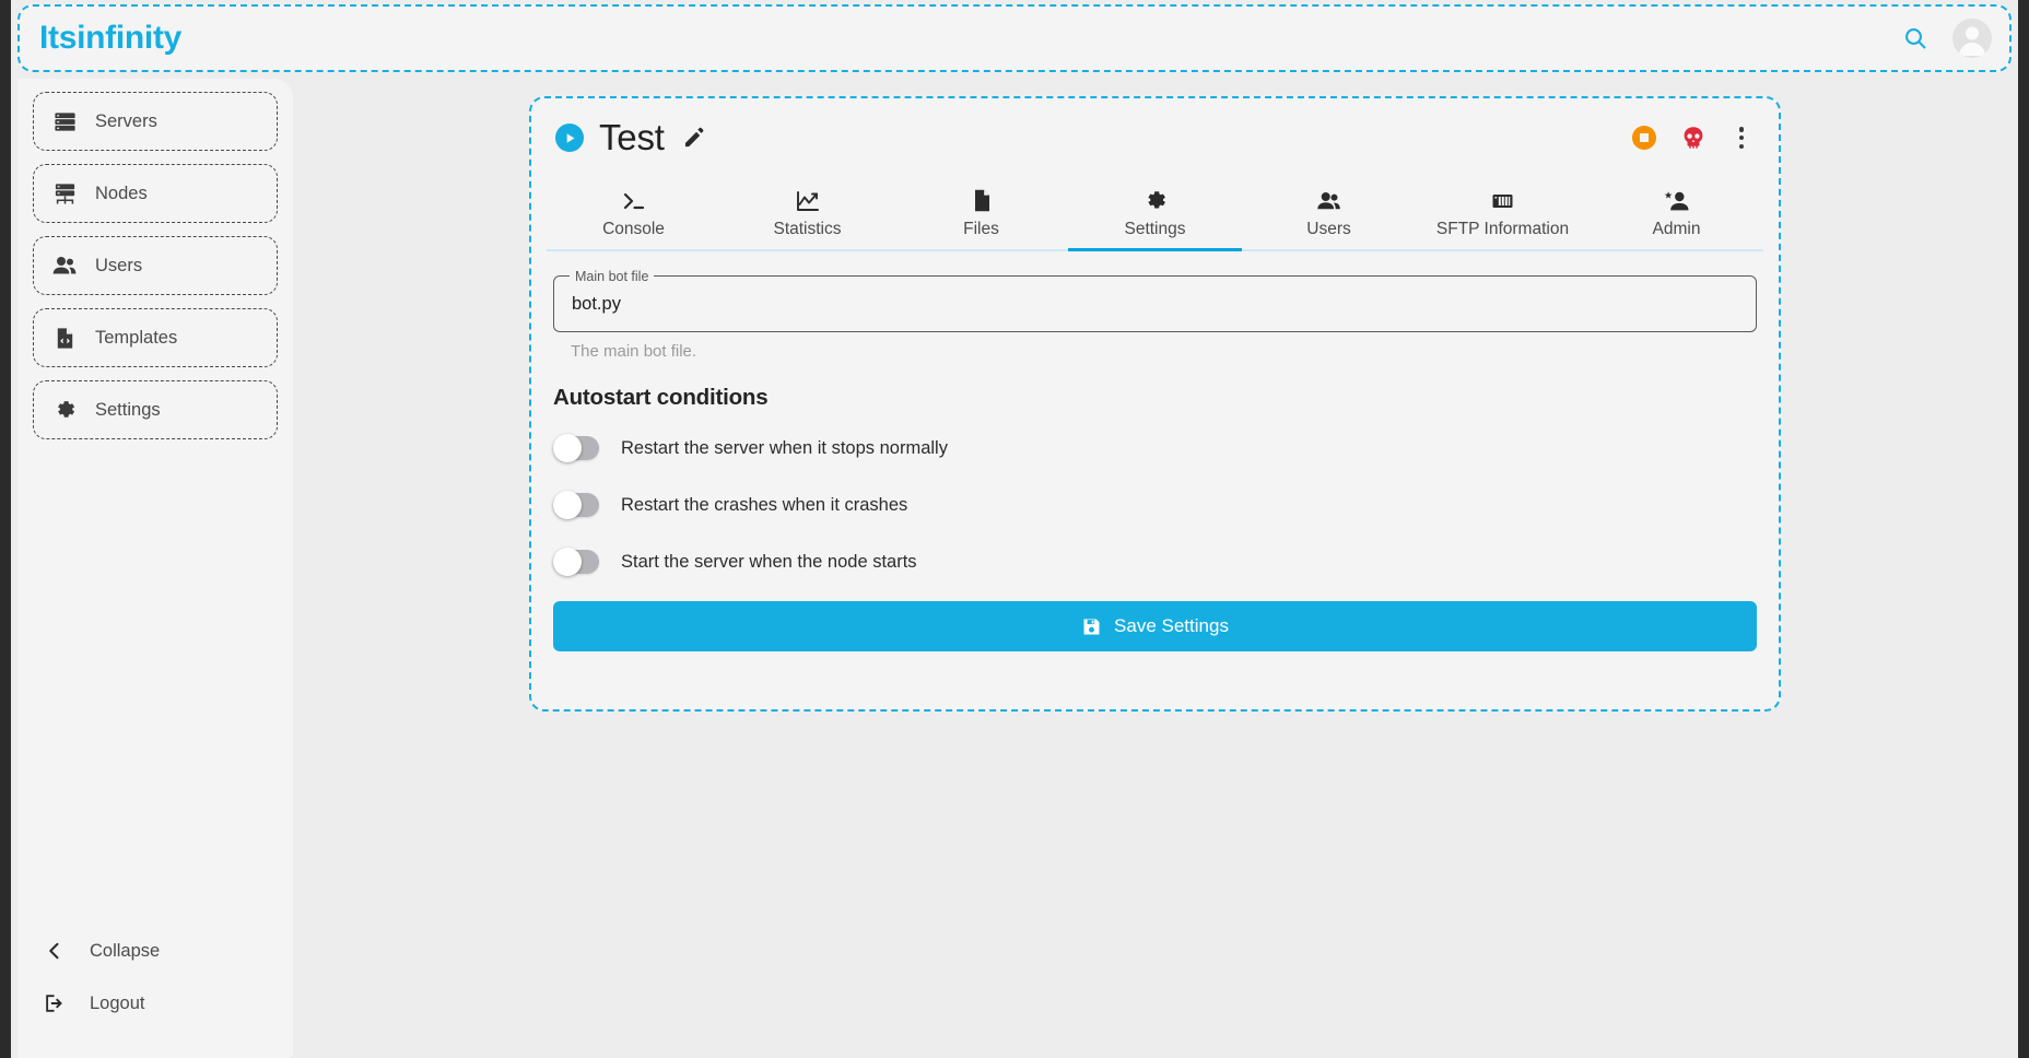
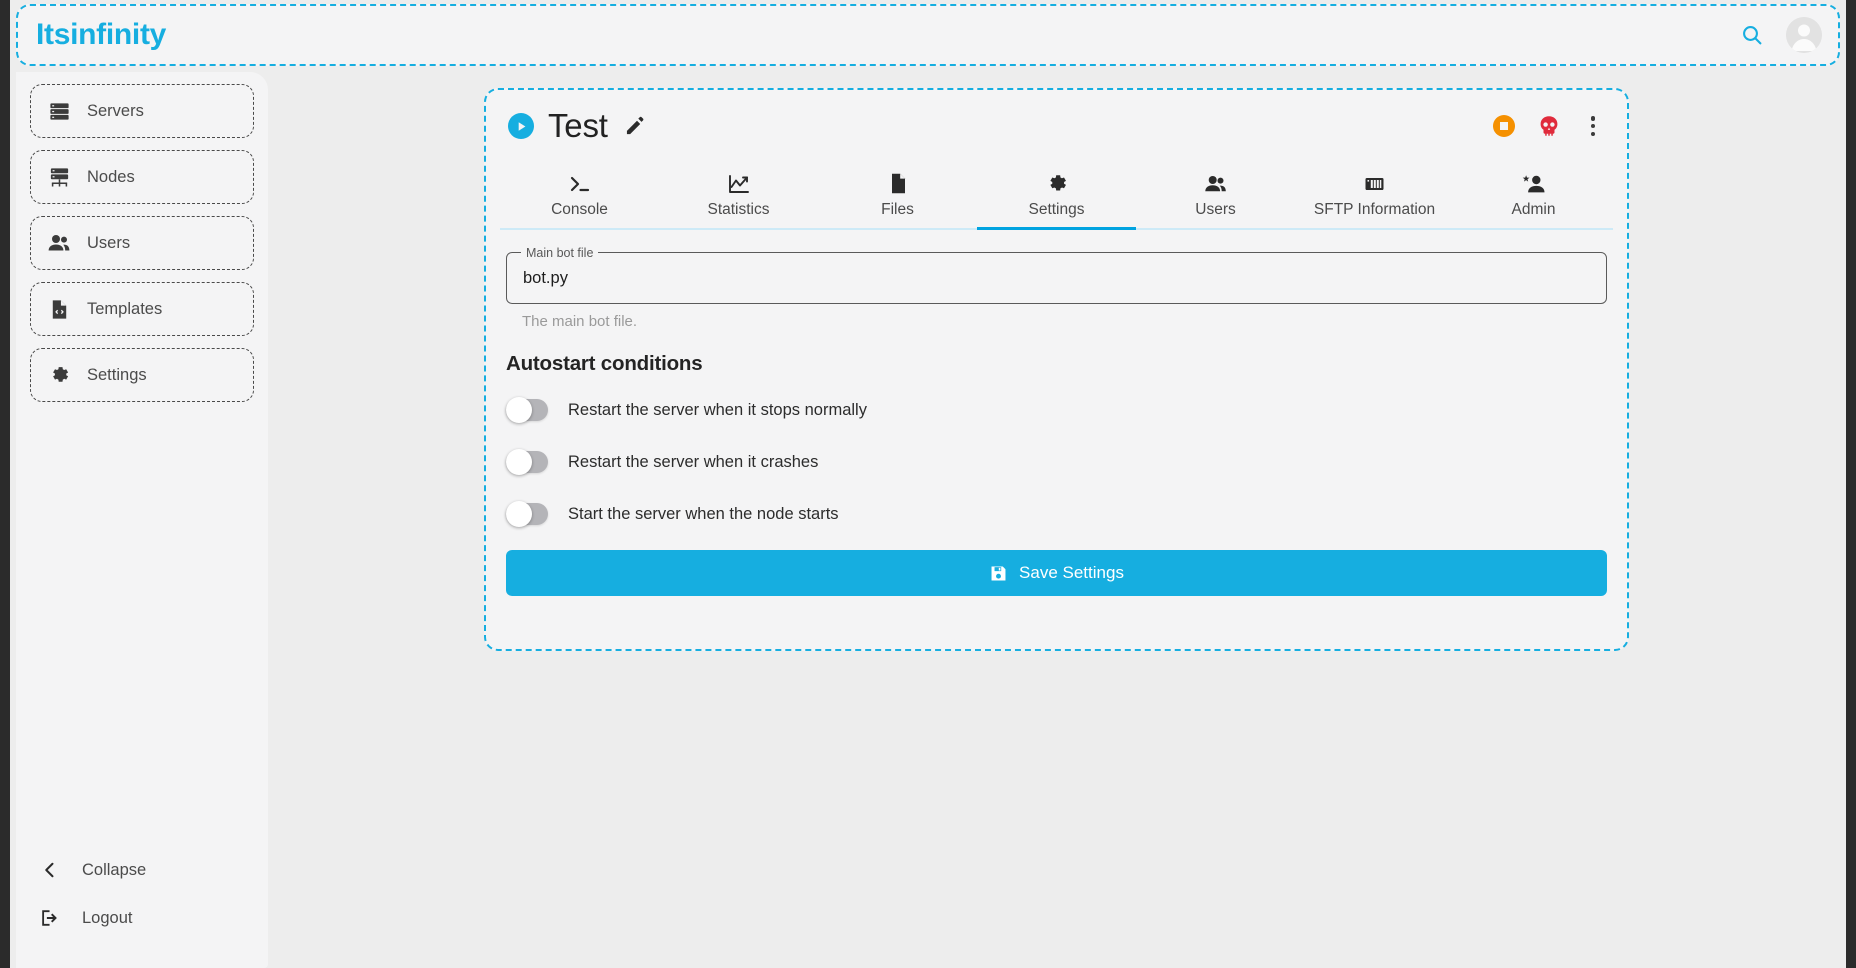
  Itsinfinity
  Servers
  Nodes
  Users
  Templates
  Settings
  Collapse
  Logout
  Test
  Console
  Statistics
  Files
  Settings
  Users
  SFTP Information
  Admin
  Main bot file
  bot.py
  The main bot file.
  Autostart conditions
  Restart the server when it stops normally
- Restart the crashes when it crashes
+ Restart the server when it crashes
  Start the server when the node starts
  Save Settings
